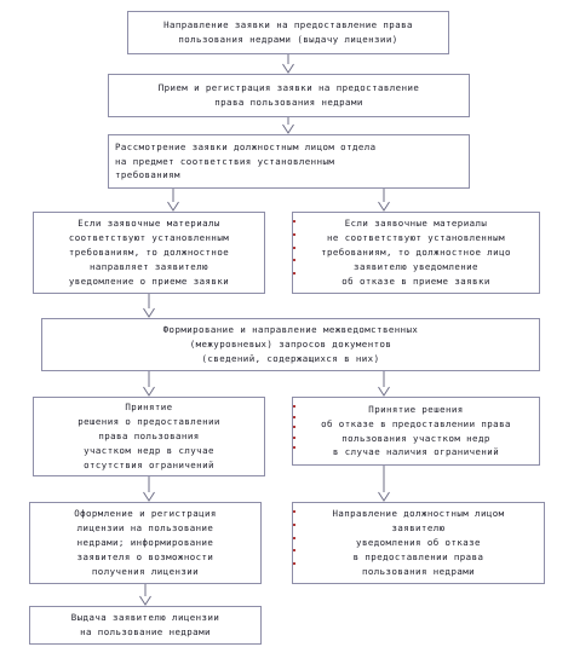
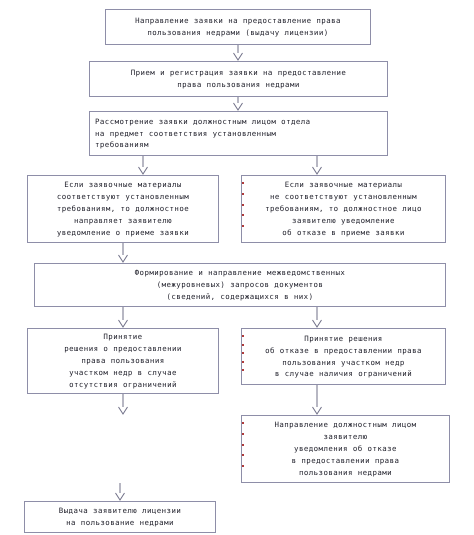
  Направление заявки на предоставление права
  пользования недрами (выдачу лицензии)
  Прием и регистрация заявки на предоставление
  права пользования недрами
  Рассмотрение заявки должностным лицом отдела
  на предмет соответствия установленным
  требованиям
  Если заявочные материалы
  соответствуют установленным
  требованиям, то должностное
  направляет заявителю
  уведомление о приеме заявки
  Если заявочные материалы
  не соответствуют установленным
  требованиям, то должностное лицо
  заявителю уведомление
  об отказе в приеме заявки
  Формирование и направление межведомственных
  (межуровневых) запросов документов
  (сведений, содержащихся в них)
  Принятие
  решения о предоставлении
  права пользования
  участком недр в случае
  отсутствия ограничений
  Принятие решения
  об отказе в предоставлении права
  пользования участком недр
  в случае наличия ограничений
- Оформление и регистрация
- лицензии на пользование
- недрами; информирование
- заявителя о возможности
- получения лицензии
  Направление должностным лицом
  заявителю
  уведомления об отказе
  в предоставлении права
  пользования недрами
  Выдача заявителю лицензии
  на пользование недрами
